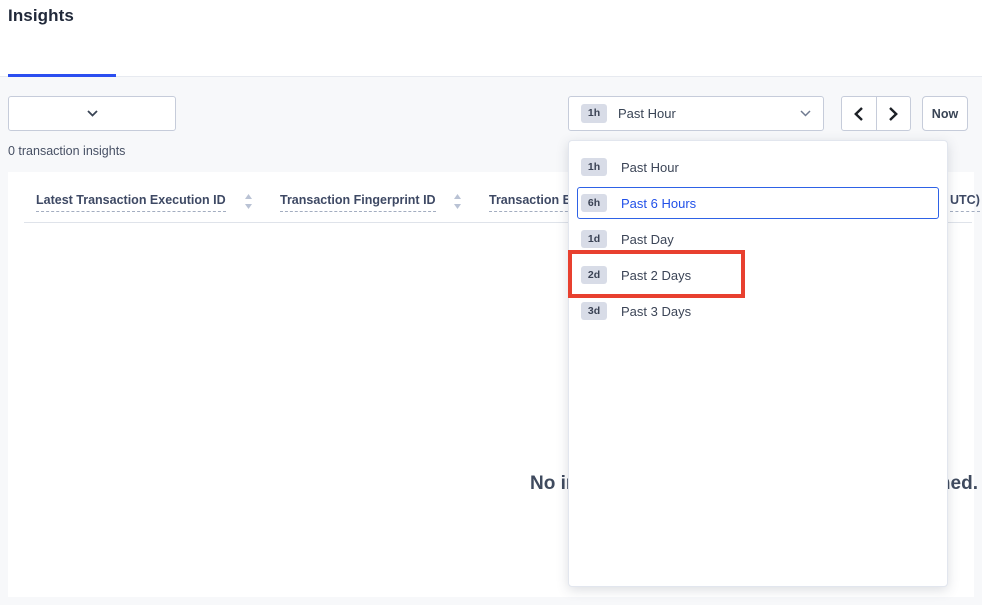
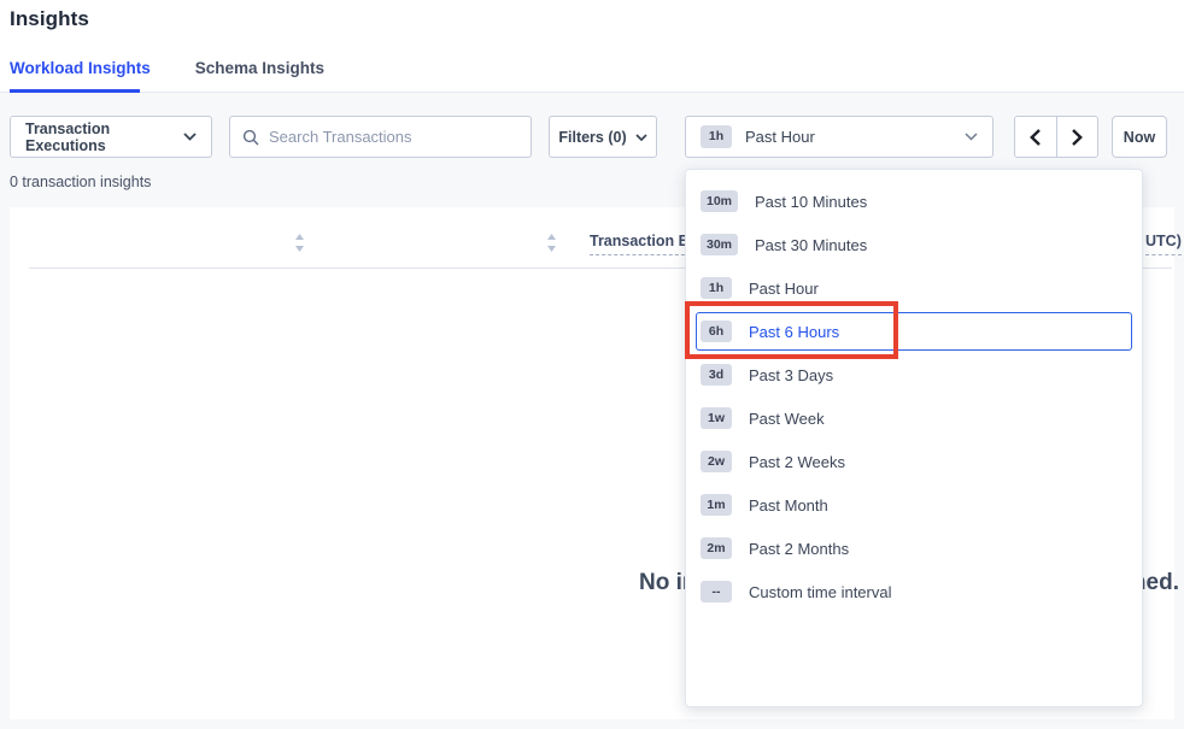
  Insights
+ Workload Insights
+ Schema Insights
+ Transaction Executions
+ Search Transactions
+ Filters (0)
  1h
  Past Hour
  Now
  0 transaction insights
- Latest Transaction Execution ID
- Transaction Fingerprint ID
  Transaction E
  UTC)
+ 10m
+ Past 10 Minutes
+ 30m
+ Past 30 Minutes
  1h
  Past Hour
  6h
  Past 6 Hours
- 1d
- Past Day
- 2d
- Past 2 Days
  3d
  Past 3 Days
+ 1w
+ Past Week
+ 2w
+ Past 2 Weeks
+ 1m
+ Past Month
+ 2m
+ Past 2 Months
+ --
+ Custom time interval
